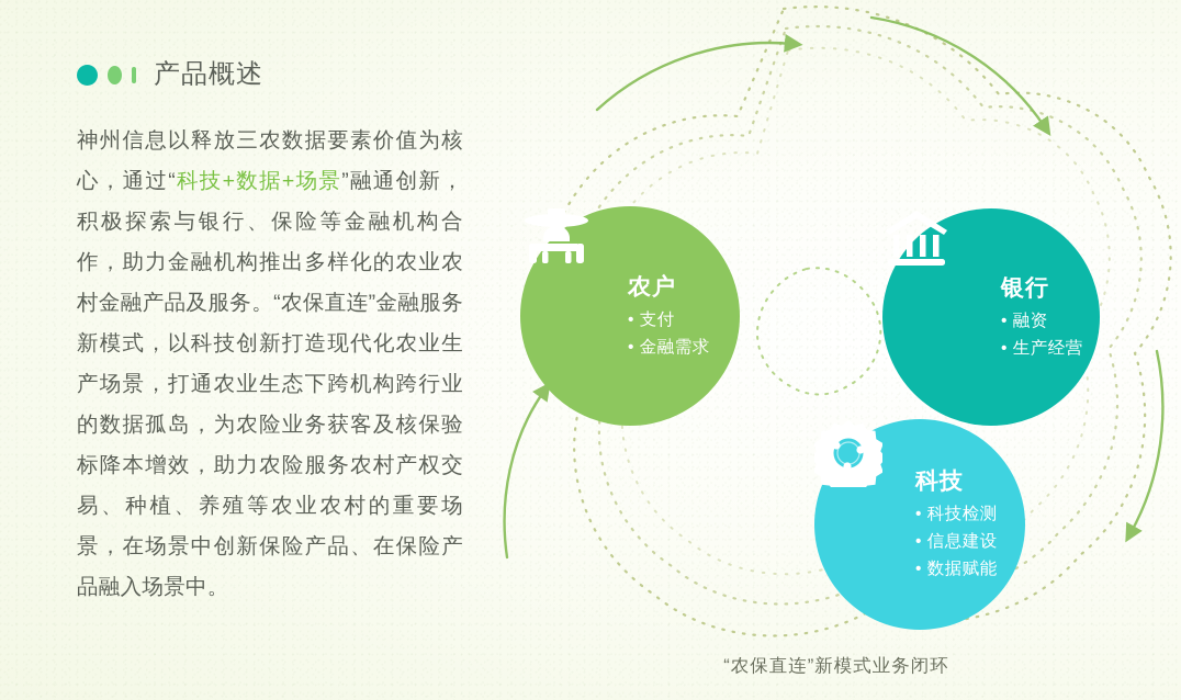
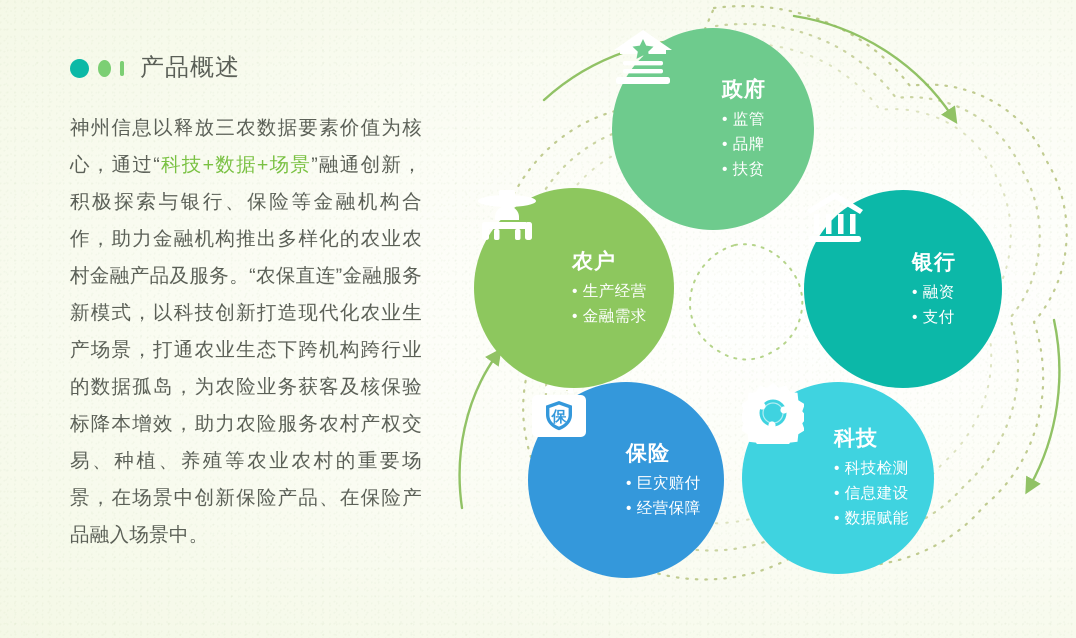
  产品概述
  神州信息以释放三农数据要素价值为核心，通过“科技+数据+场景”融通创新，积极探索与银行、保险等金融机构合作，助力金融机构推出多样化的农业农村金融产品及服务。“农保直连”金融服务新模式，以科技创新打造现代化农业生产场景，打通农业生态下跨机构跨行业的数据孤岛，为农险业务获客及核保验标降本增效，助力农险服务农村产权交易、种植、养殖等农业农村的重要场景，在场景中创新保险产品、在保险产品融入场景中。
+ 政府
+ 监管
+ 品牌
+ 扶贫
  银行
  融资
- 生产经营
+ 支付
  科技
  科技检测
  信息建设
  数据赋能
+ 保
+ 保险
+ 巨灾赔付
+ 经营保障
  农户
- 支付
+ 生产经营
  金融需求
- “农保直连”新模式业务闭环
